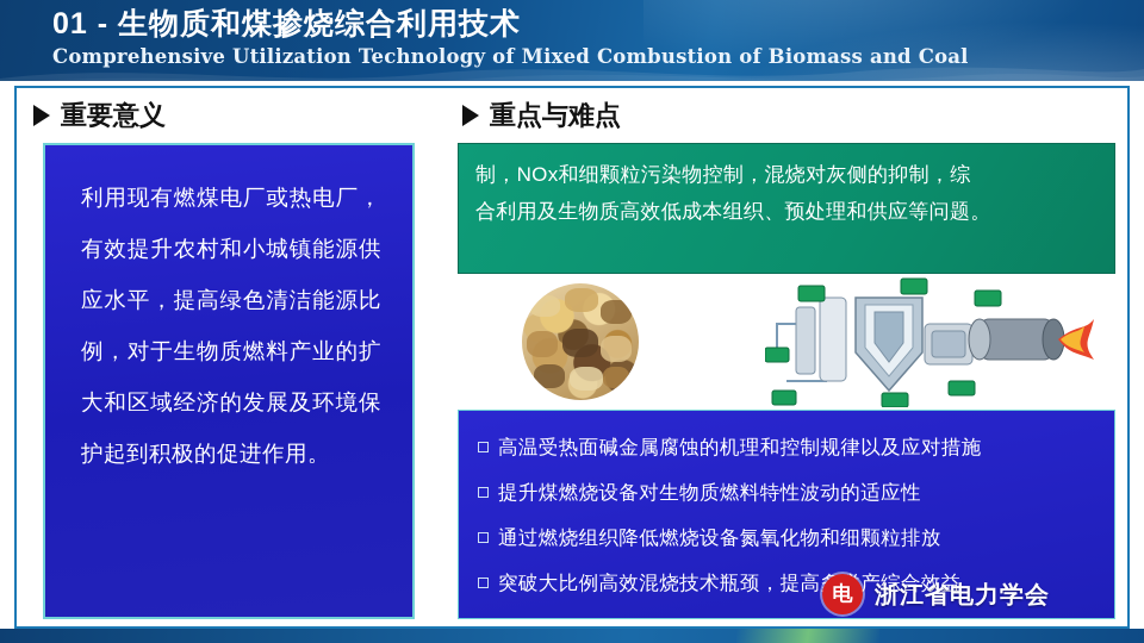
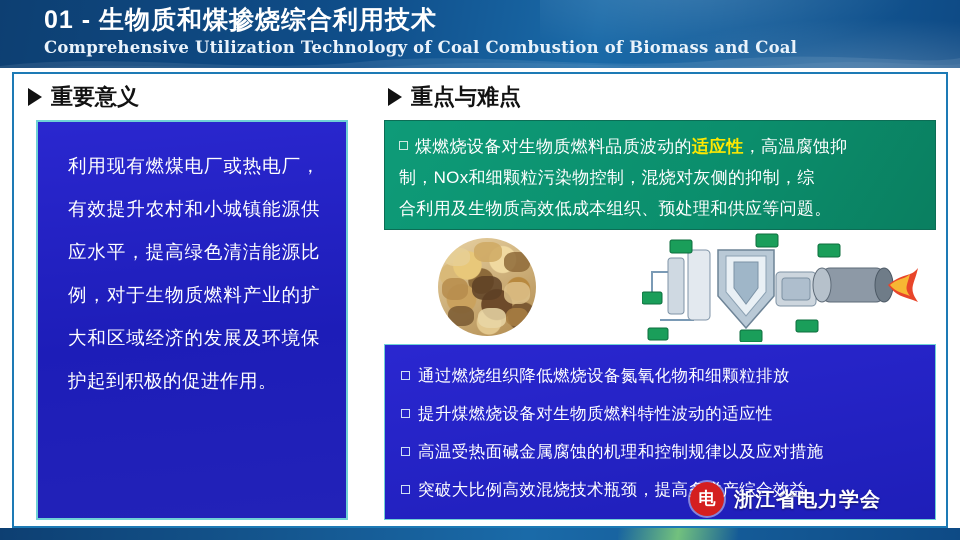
  01 - 生物质和煤掺烧综合利用技术
- Comprehensive Utilization Technology of Mixed Combustion of Biomass and Coal
+ Comprehensive Utilization Technology of Coal Combustion of Biomass and Coal
  重要意义
  重点与难点
  利用现有燃煤电厂或热电厂，有效提升农村和小城镇能源供应水平，提高绿色清洁能源比例，对于生物质燃料产业的扩大和区域经济的发展及环境保护起到积极的促进作用。
+ 煤燃烧设备对生物质燃料品质波动的适应性，高温腐蚀抑
  制，NOx和细颗粒污染物控制，混烧对灰侧的抑制，综
  合利用及生物质高效低成本组织、预处理和供应等问题。
- 高温受热面碱金属腐蚀的机理和控制规律以及应对措施
+ 通过燃烧组织降低燃烧设备氮氧化物和细颗粒排放
  提升煤燃烧设备对生物质燃料特性波动的适应性
- 通过燃烧组织降低燃烧设备氮氧化物和细颗粒排放
+ 高温受热面碱金属腐蚀的机理和控制规律以及应对措施
  突破大比例高效混烧技术瓶颈，提高产综合效益
  电
  浙江省电力学会
